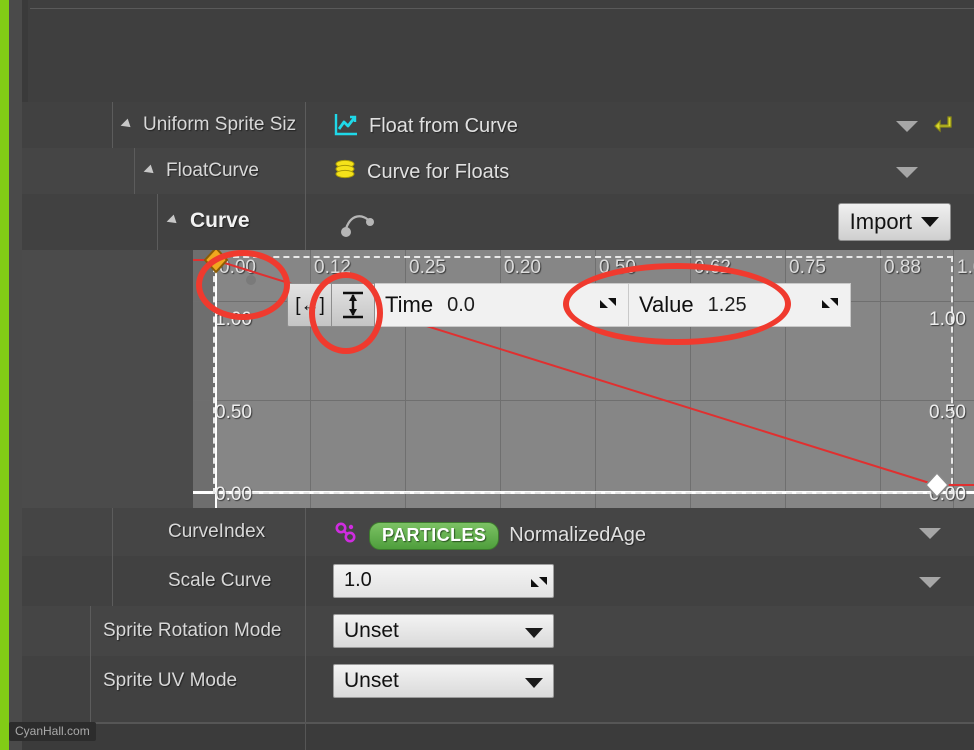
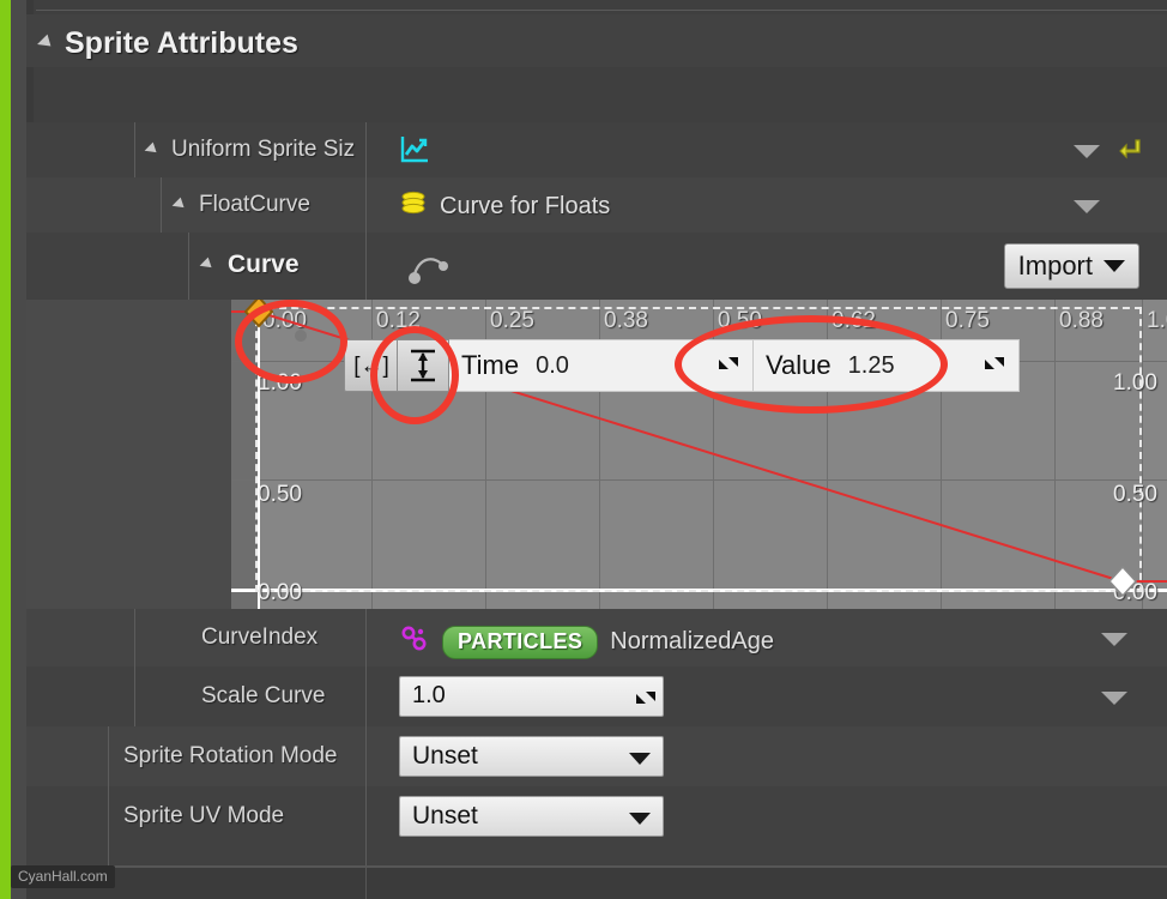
+ Sprite Attributes
  Uniform Sprite Siz
- Float from Curve
  FloatCurve
  Curve for Floats
  Curve
  Import
  0.0
  0.12
  0.25
- 0.20
+ 0.38
  0.50
  0.62
  0.75
  0.88
  1.00
  0.50
  0.00
  1.00
  0.50
  .00
  [↔]
  Time
  0.0
  Value
  1.25
  CurveIndex
  PARTICLES
  NormalizedAge
  Scale Curve
  1.0
  Sprite Rotation Mode
  Unset
  Sprite UV Mode
  Unset
  CyanHall.com
